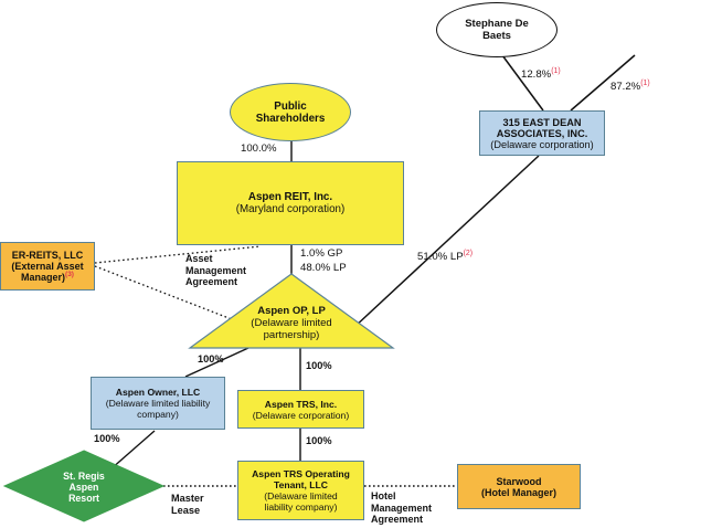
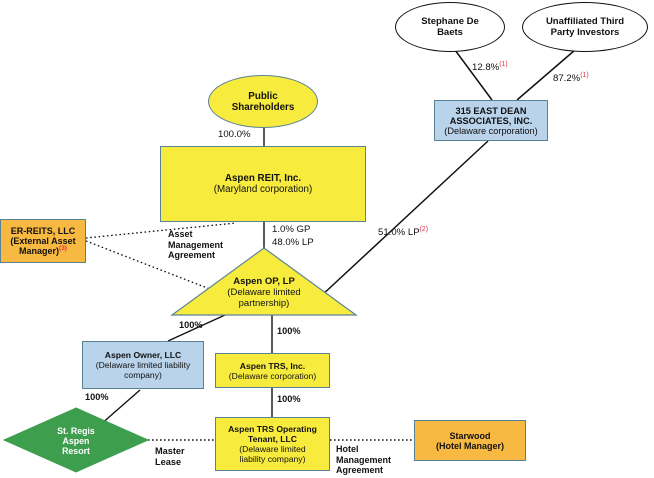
  Stephane De
  Baets
+ Unaffiliated Third
+ Party Investors
  315 EAST DEAN
  ASSOCIATES, INC.
  (Delaware corporation)
  Public
  Shareholders
  Aspen REIT, Inc.
  (Maryland corporation)
  ER-REITS, LLC
  (External Asset
  Manager)
  Aspen OP, LP
  (Delaware limited
  partnership)
  Aspen Owner, LLC
  (Delaware limited liability
  company)
  Aspen TRS, Inc.
  (Delaware corporation)
  Aspen TRS Operating
  Tenant, LLC
  (Delaware limited
  liability company)
  St. Regis
  Aspen
  Resort
  Starwood
  (Hotel Manager)
  100.0%
  1.0% GP
  48.0% LP
  51.0% LP
  Asset
  Management
  Agreement
  100%
  100%
  100%
  100%
  Master
  Lease
  Hotel
  Management
  Agreement
